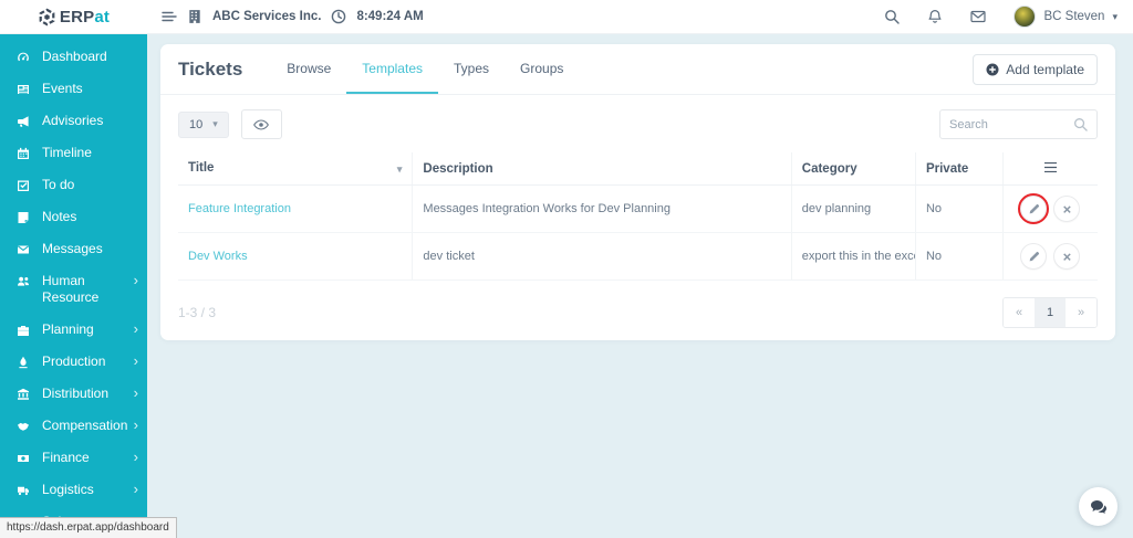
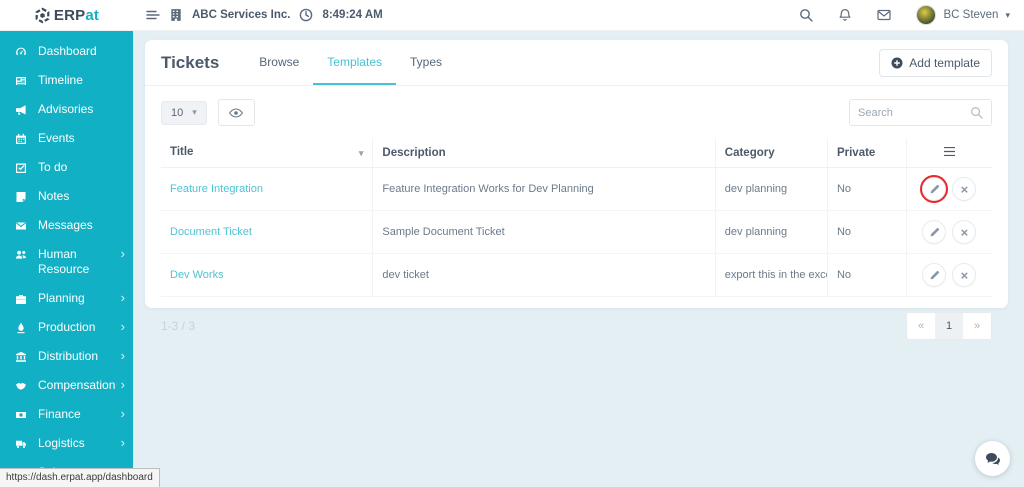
  ERPat
  ABC Services Inc.
  8:49:24 AM
  BC Steven
  ▾
  Dashboard
- Events
+ Timeline
  Advisories
- Timeline
+ Events
  To do
  Notes
  Messages
  Human Resource
  ›
  Planning
  ›
  Production
  ›
  Distribution
  ›
  Compensation
  ›
  Finance
  ›
  Logistics
  ›
  Tickets
  Browse
  Templates
  Types
- Groups
  Add template
  10
  ▾
  Search
  Title ▾	Description	Category	Private
- Feature Integration	Messages Integration Works for Dev Planning	dev planning	No	×
+ Feature Integration	Feature Integration Works for Dev Planning	dev planning	No	×
+ Document Ticket	Sample Document Ticket	dev planning	No	×
  Dev Works	dev ticket	export this in the exc	No	×
  1-3 / 3
  «
  1
  »
  https://dash.erpat.app/dashboard
